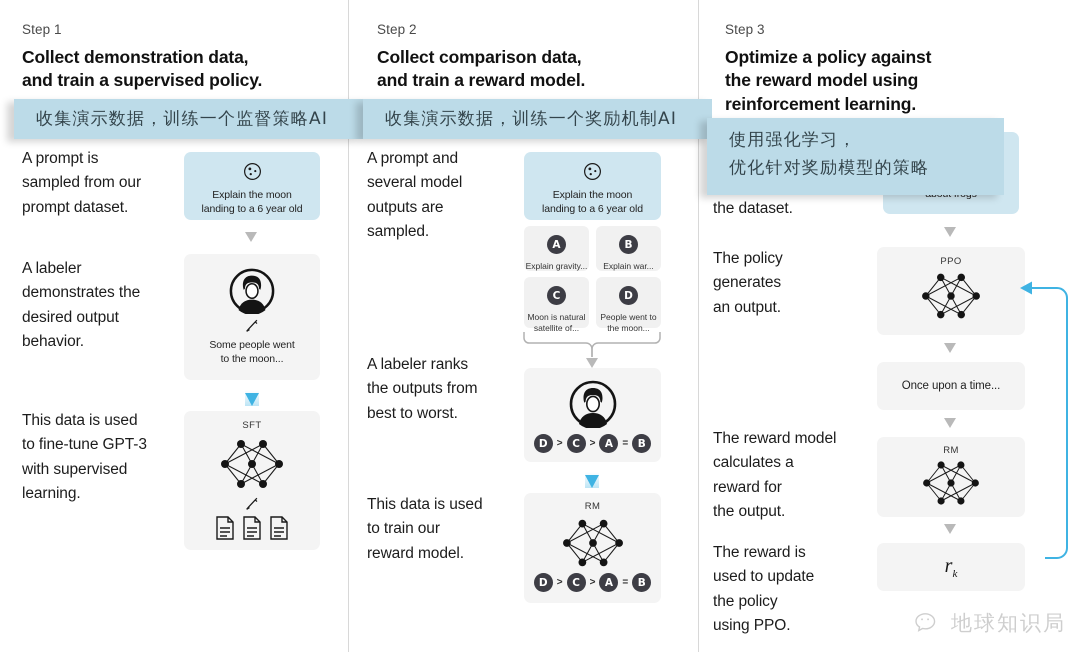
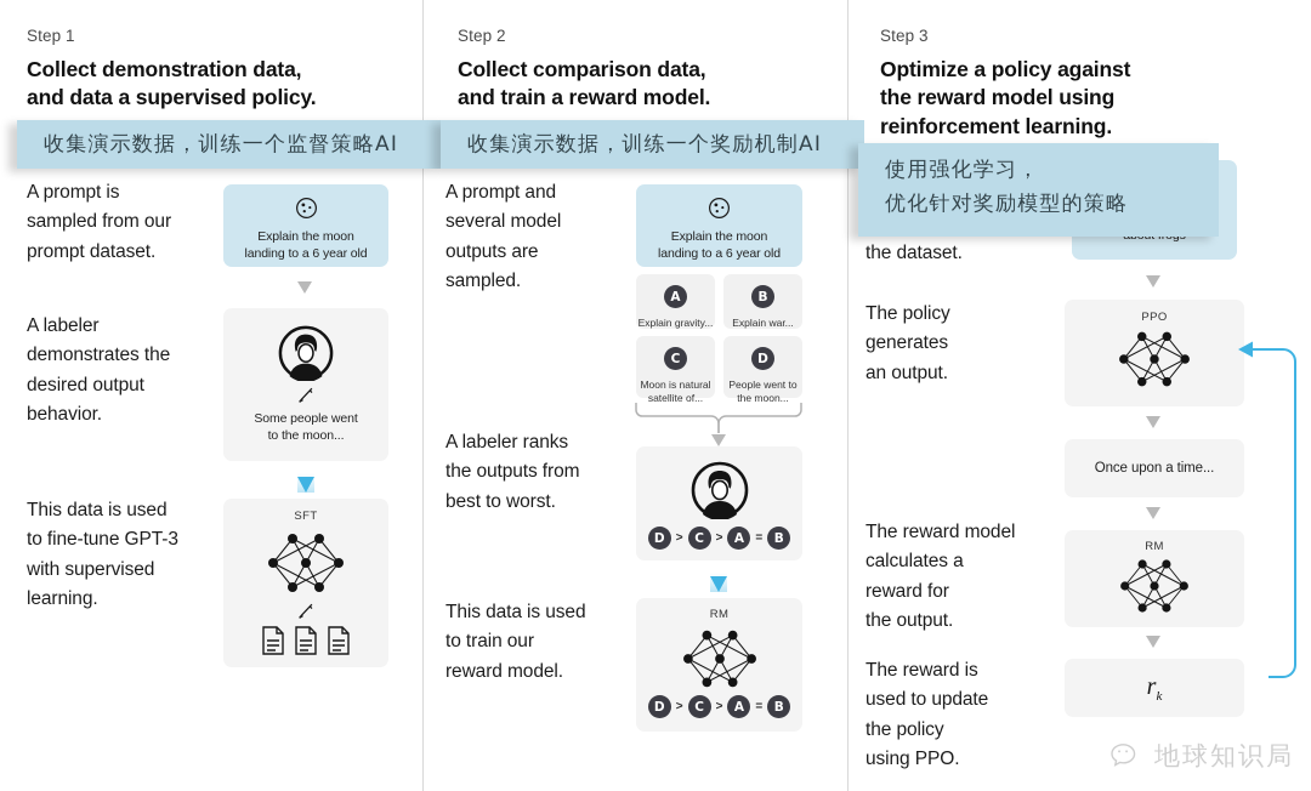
  Step 1
  Collect demonstration data,
- and train a supervised policy.
+ and data a supervised policy.
  收集演示数据，训练一个监督策略AI
  A prompt is
  sampled from our
  prompt dataset.
  A labeler
  demonstrates the
  desired output
  behavior.
  This data is used
  to fine-tune GPT-3
  with supervised
  learning.
  Explain the moon
  landing to a 6 year old
  Some people went
  to the moon...
  SFT
  Step 2
  Collect comparison data,
  and train a reward model.
  收集演示数据，训练一个奖励机制AI
  A prompt and
  several model
  outputs are
  sampled.
  A labeler ranks
  the outputs from
  best to worst.
  This data is used
  to train our
  reward model.
  Explain the moon
  landing to a 6 year old
  A
  Explain gravity...
  B
  Explain war...
  C
  Moon is natural
  satellite of...
  D
  People went to
  the moon...
  D
  >
  C
  >
  A
  =
  B
  RM
  D
  >
  C
  >
  A
  =
  B
  Step 3
  Optimize a policy against
  the reward model using
  reinforcement learning.
  使用强化学习，
  优化针对奖励模型的策略
  the dataset.
  The policy
  generates
  an output.
  The reward model
  calculates a
  reward for
  the output.
  The reward is
  used to update
  the policy
  using PPO.
  PPO
  Once upon a time...
  RM
  rk
  地球知识局
